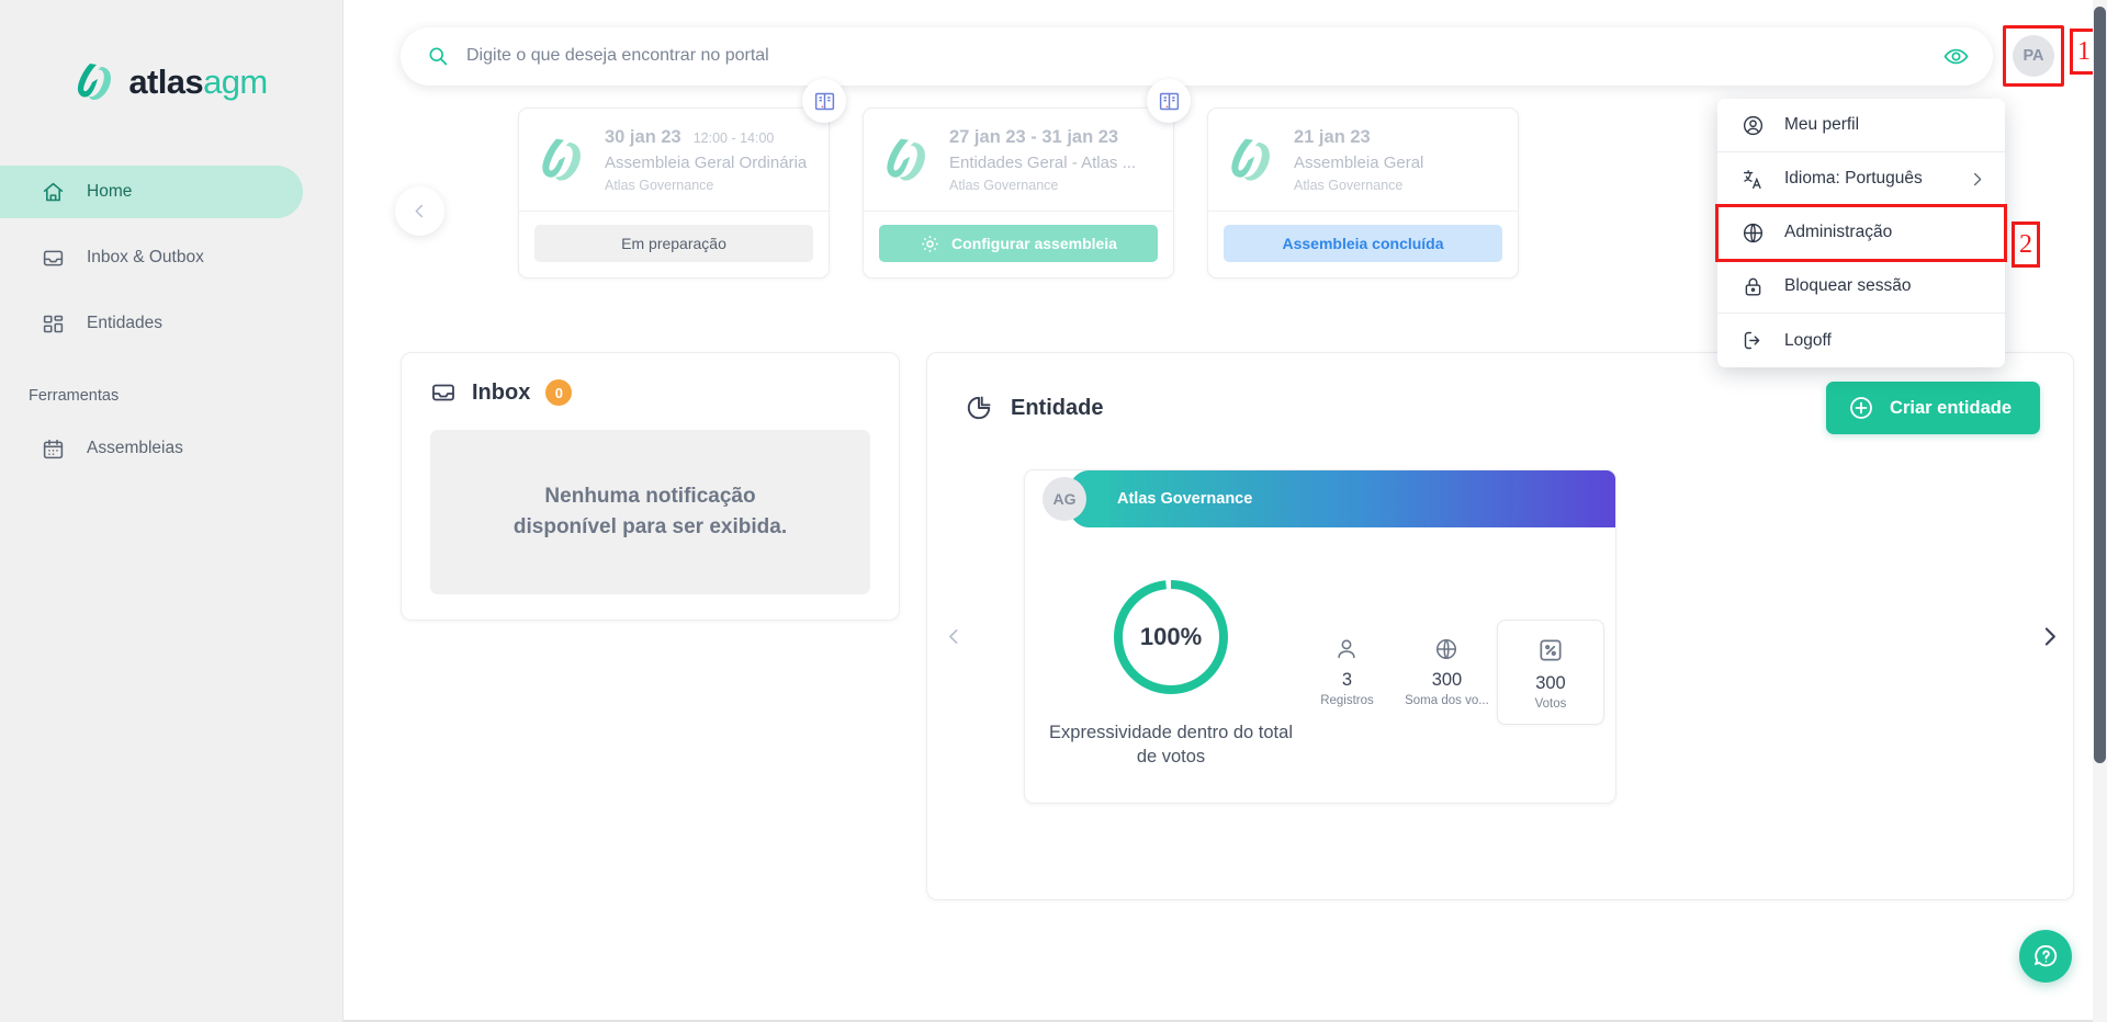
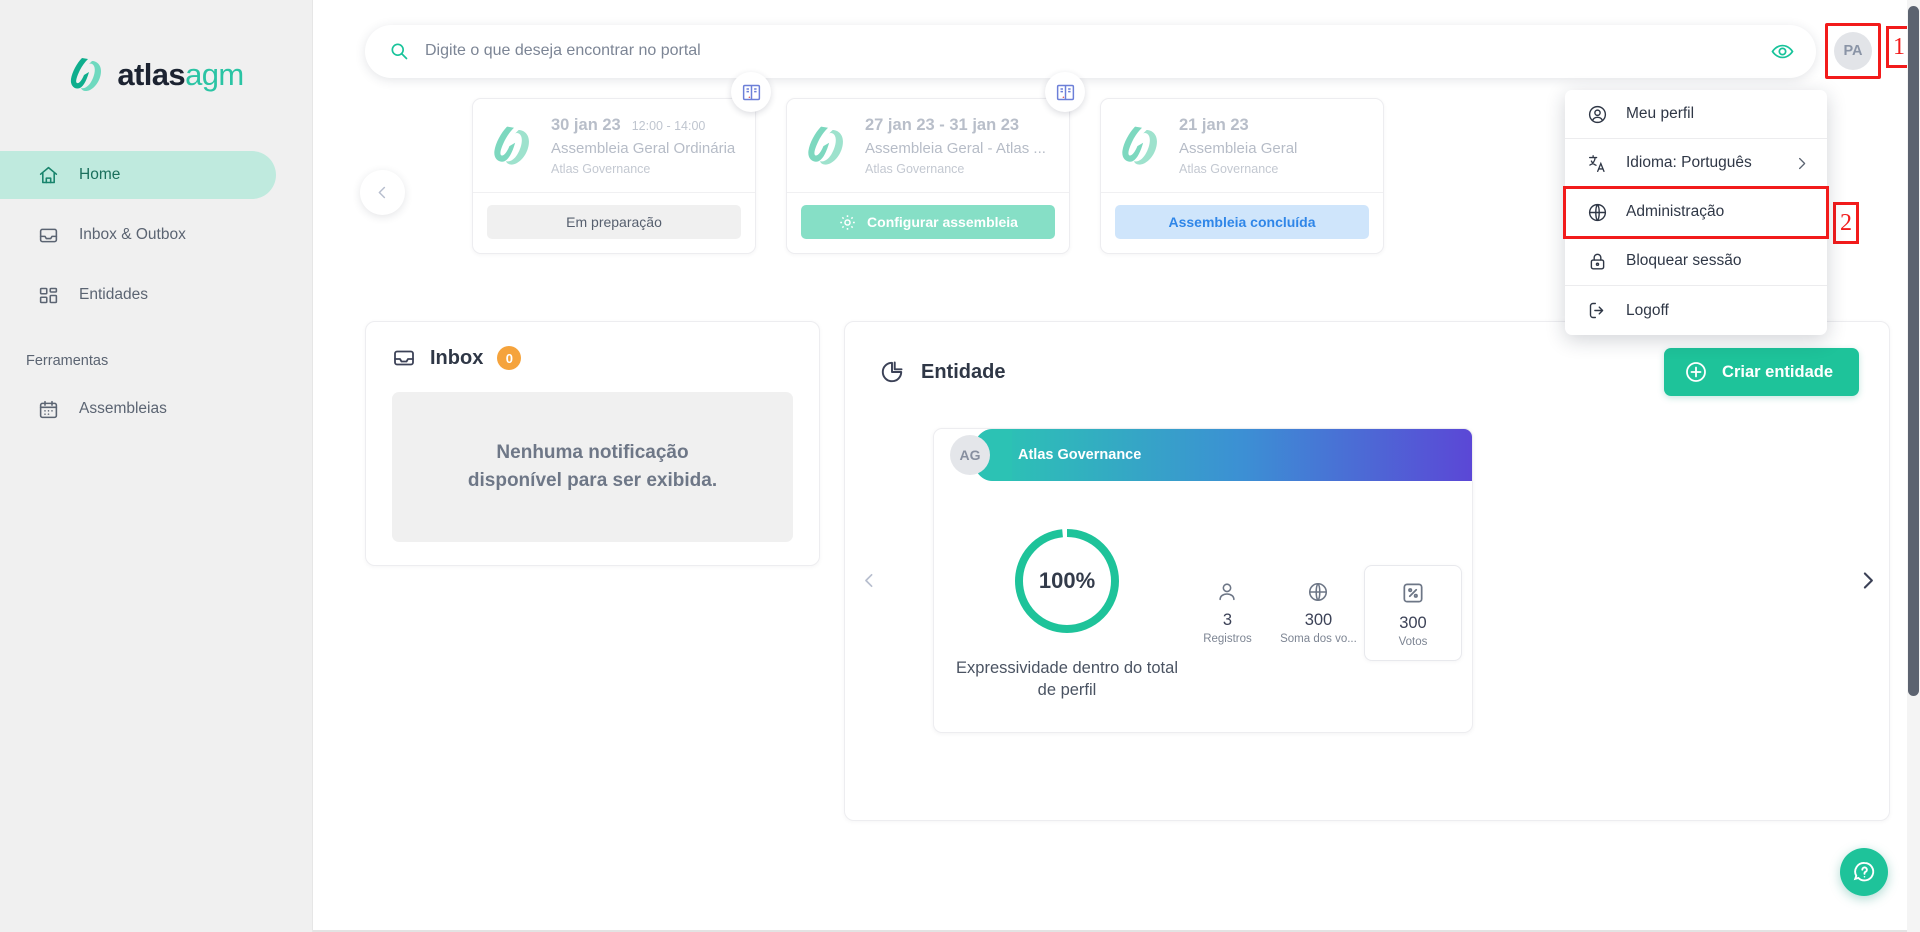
  atlasagm
  Home
  Inbox & Outbox
  Entidades
  Ferramentas
  Assembleias
  Digite o que deseja encontrar no portal
  PA
  1
  30 jan 23
  12:00 - 14:00
  Assembleia Geral Ordinária
  Atlas Governance
  Em preparação
  27 jan 23 - 31 jan 23
- Entidades Geral - Atlas ...
+ Assembleia Geral - Atlas ...
  Atlas Governance
  Configurar assembleia
  21 jan 23
  Assembleia Geral
  Atlas Governance
  Assembleia concluída
  Inbox
  0
  Nenhuma notificação
  disponível para ser exibida.
  Entidade
  Criar entidade
  AG
  Atlas Governance
  100%
- Expressividade dentro do total de votos
+ Expressividade dentro do total de perfil
  3
  Registros
  300
  Soma dos vo...
  300
  Votos
  Meu perfil
  Idioma: Português
  Administração
  Bloquear sessão
  Logoff
  2
